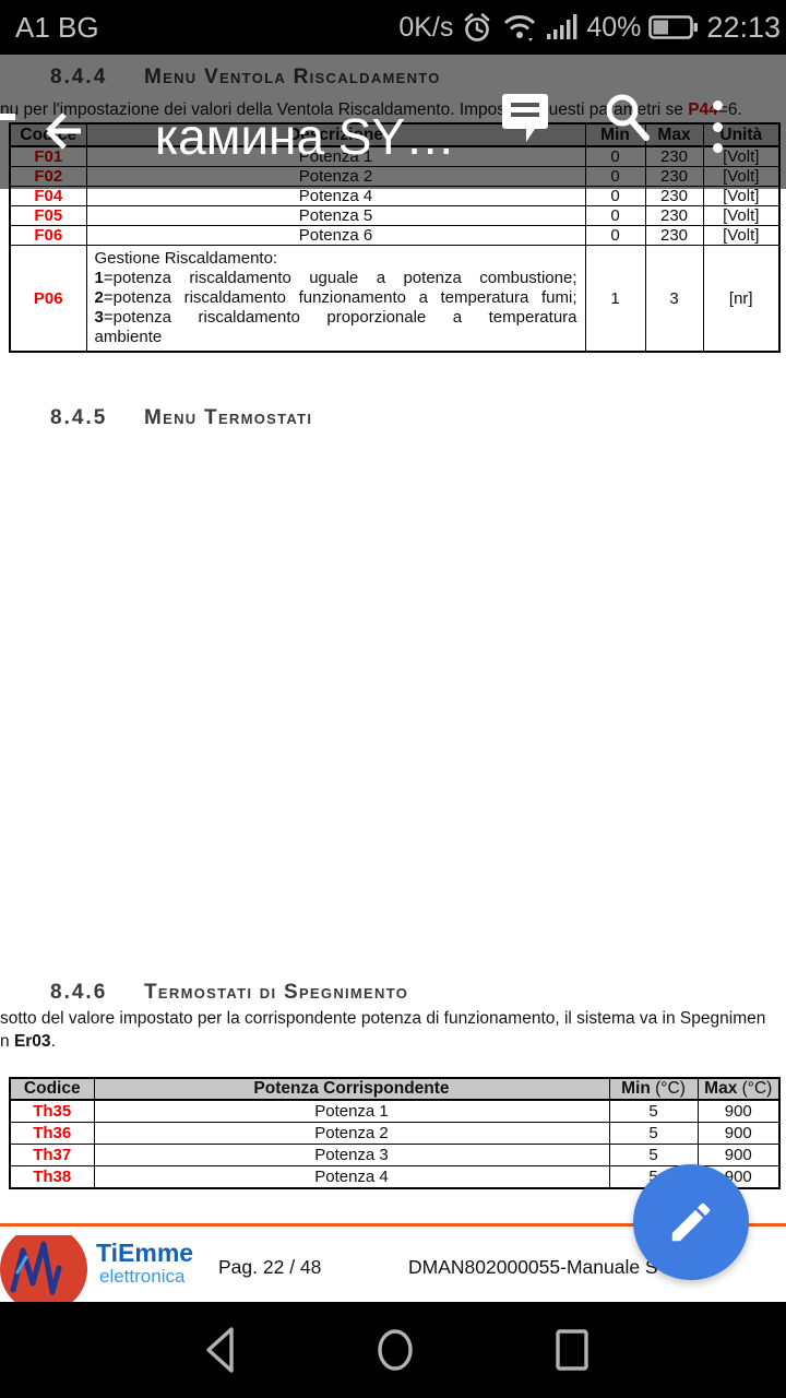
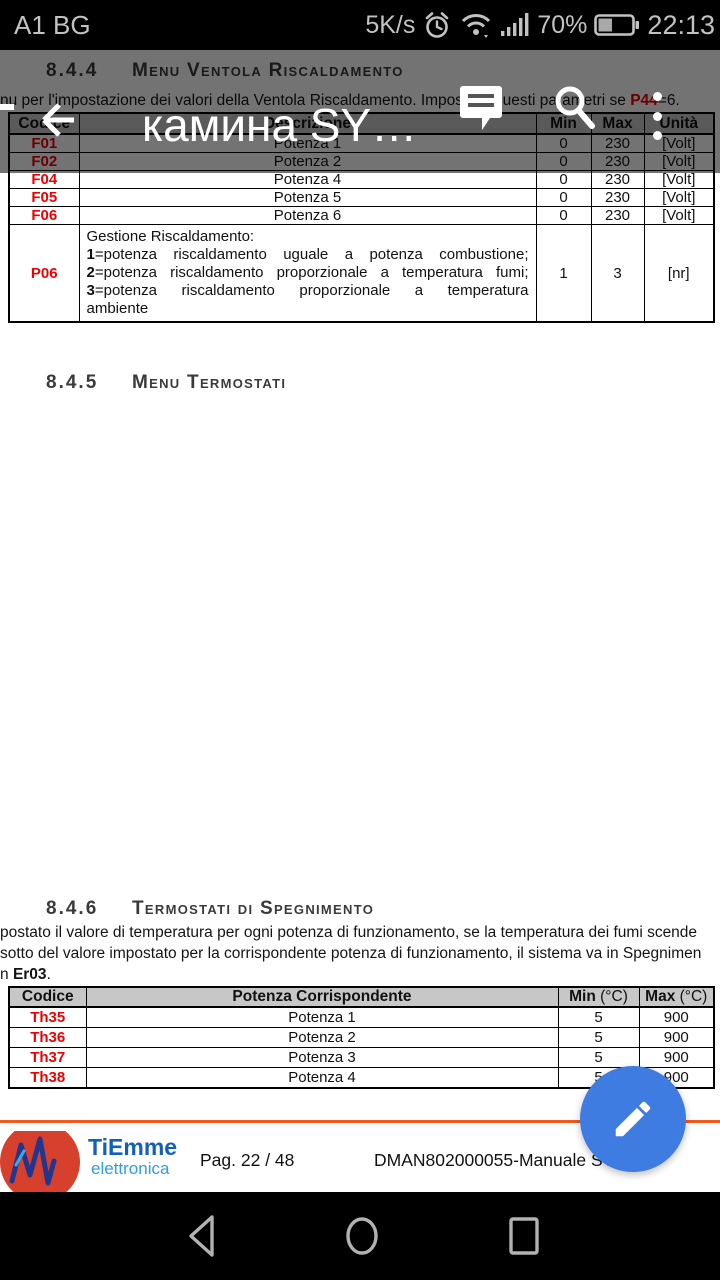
  A1 BG
- 0K/s
+ 5K/s
- 40%
+ 70%
  22:13
  8.4.4 Menu Ventola Riscaldamento
  nu per l'impostazione dei valori della Ventola Riscaldamento. Imposuesti paametri se P44=6.
  Coice	Descrizione	Min	Max	Unità
  F01	Potenza 1	0	230	[Volt]
  F02	Potenza 2	0	230	[Volt]
  F04	Potenza 4	0	230	[Volt]
  F05	Potenza 5	0	230	[Volt]
  F06	Potenza 6	0	230	[Volt]
- P06	Gestione Riscaldamento:1=potenza riscaldamento uguale a potenza combustione;2=potenza riscaldamento funzionamento a temperatura fumi;3=potenza riscaldamento proporzionale a temperaturaambiente	1	3	[nr]
+ P06	Gestione Riscaldamento:1=potenza riscaldamento uguale a potenza combustione;2=potenza riscaldamento proporzionale a temperatura fumi;3=potenza riscaldamento proporzionale a temperaturaambiente	1	3	[nr]
  8.4.5 Menu Termostati
  8.4.6 Termostati di Spegnimento
+ postato il valore di temperatura per ogni potenza di funzionamento, se la temperatura dei fumi scende
  sotto del valore impostato per la corrispondente potenza di funzionamento, il sistema va in Spegnimen
  n Er03.
  Codice	Potenza Corrispondente	Min (°C)	Max (°C)
  Th35	Potenza 1	5	900
  Th36	Potenza 2	5	900
  Th37	Potenza 3	5	900
  Th38	Potenza 4		900
  TiEmme
  elettronica
  Pag. 22 / 48
  DMAN802000055-Manuale S
  камина SY…
